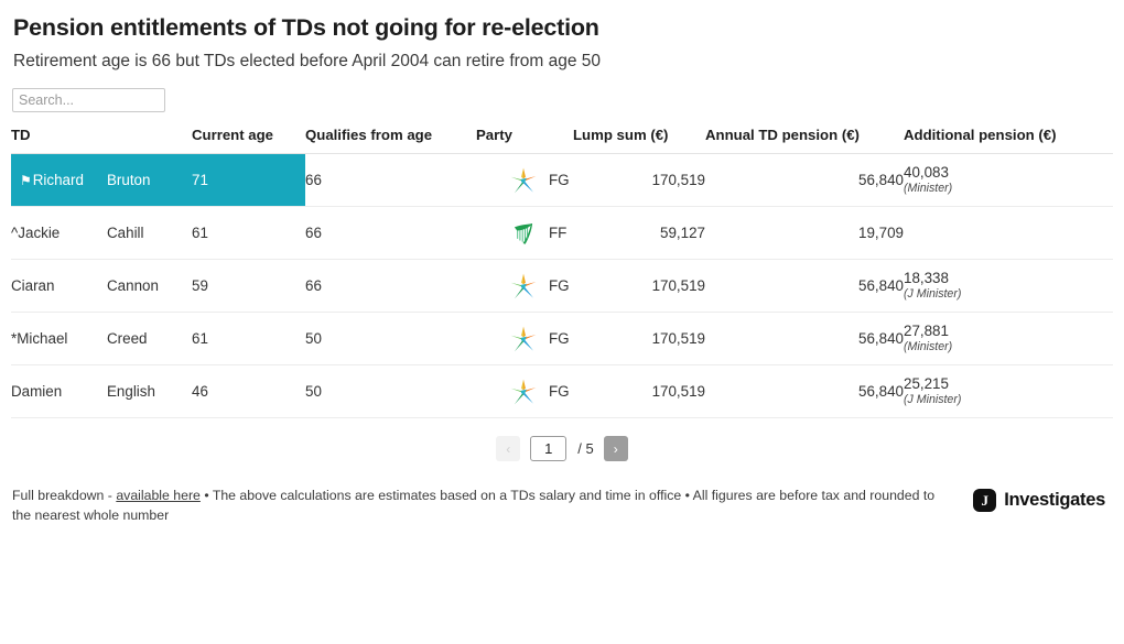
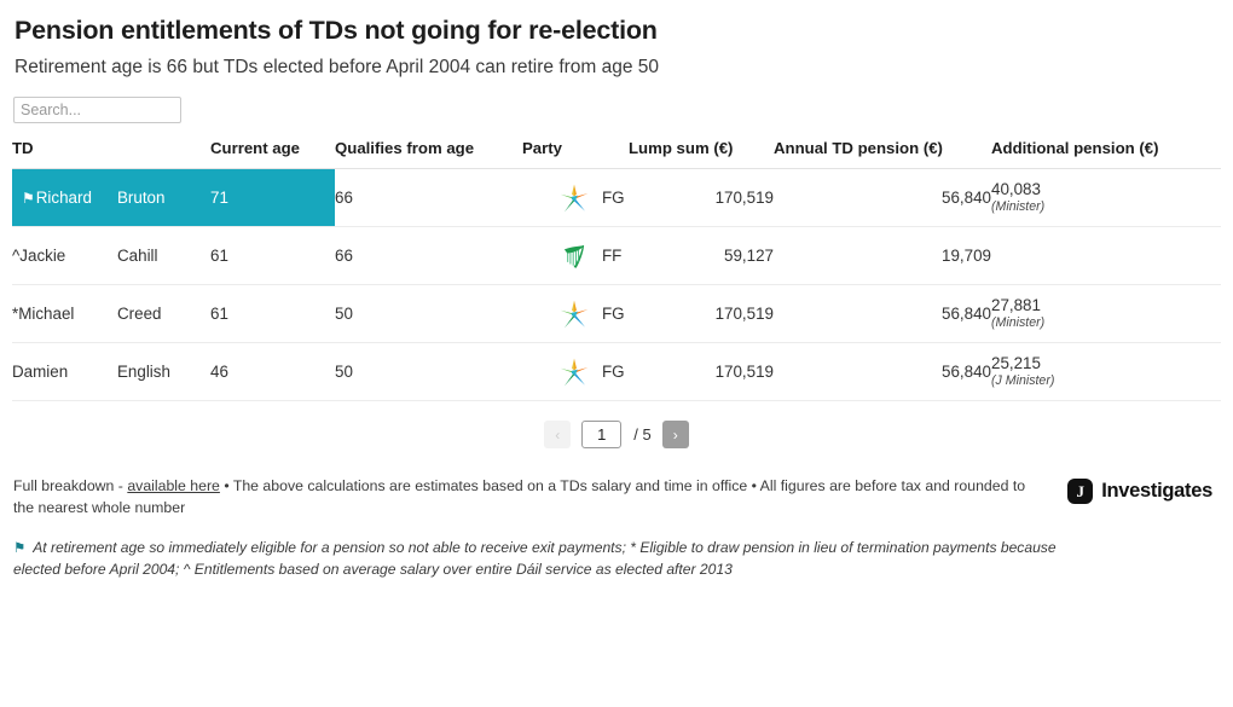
  Pension entitlements of TDs not going for re-election
  Retirement age is 66 but TDs elected before April 2004 can retire from age 50
  Search...
  TD	Current age	Qualifies from age	Party	Lump sum (€)	Annual TD pension (€)	Additional pension (€)
  ⚑Richard	Bruton	71	66	FG	170,519	56,840	40,083(Minister)
  ^Jackie	Cahill	61	66	FF	59,127	19,709
- Ciaran	Cannon	59	66	FG	170,519	56,840	18,338(J Minister)
  *Michael	Creed	61	50	FG	170,519	56,840	27,881(Minister)
  Damien	English	46	50	FG	170,519	56,840	25,215(J Minister)
  ‹
  1
  / 5
  ›
  Full breakdown - available here • The above calculations are estimates based on a TDs salary and time in office • All figures are before tax and rounded to the nearest whole number
  J
  Investigates
+ ⚑ At retirement age so immediately eligible for a pension so not able to receive exit payments; * Eligible to draw pension in lieu of termination payments because elected before April 2004; ^ Entitlements based on average salary over entire Dáil service as elected after 2013
